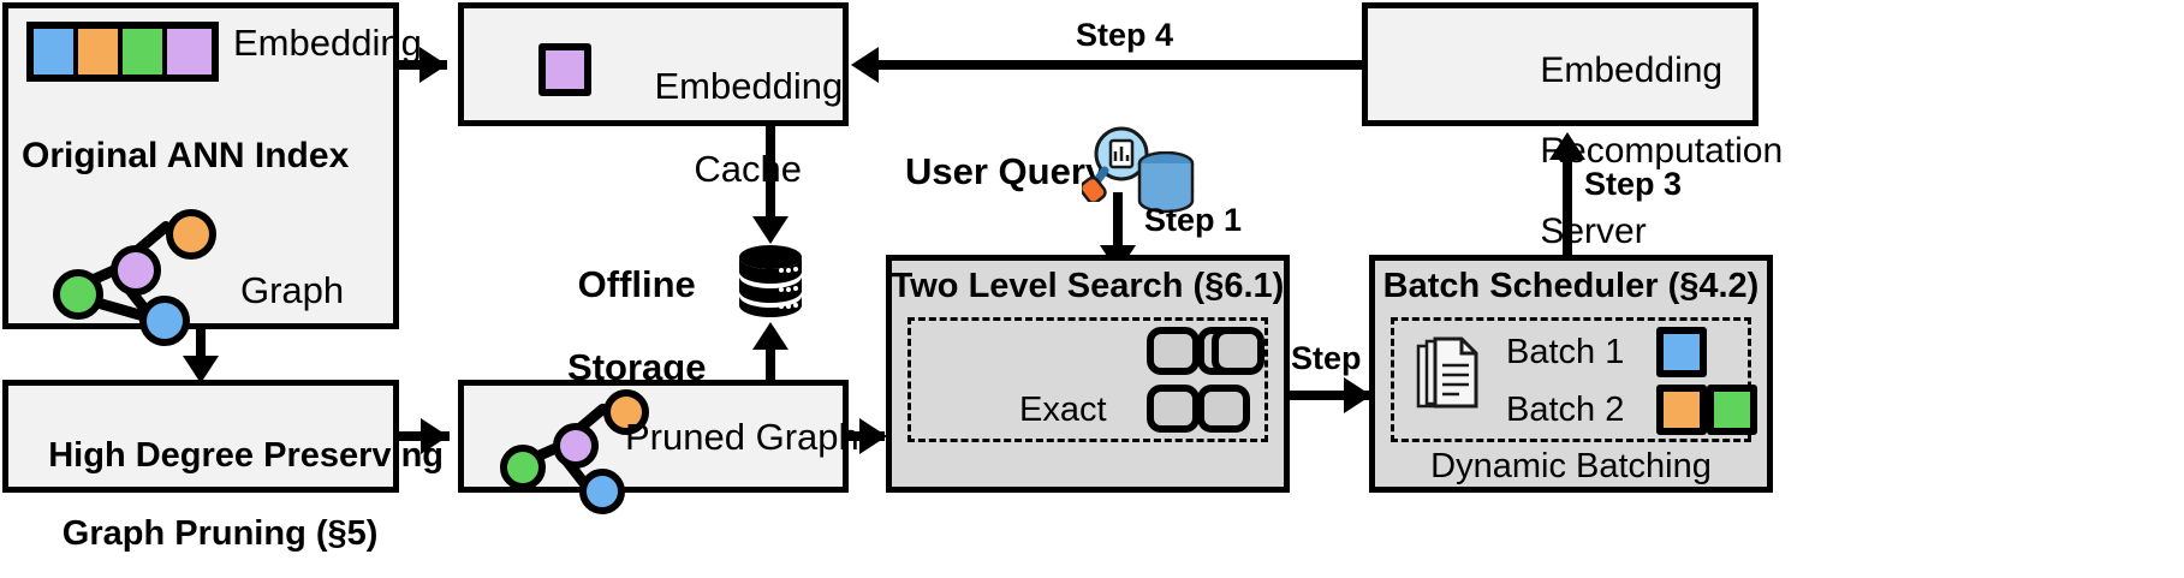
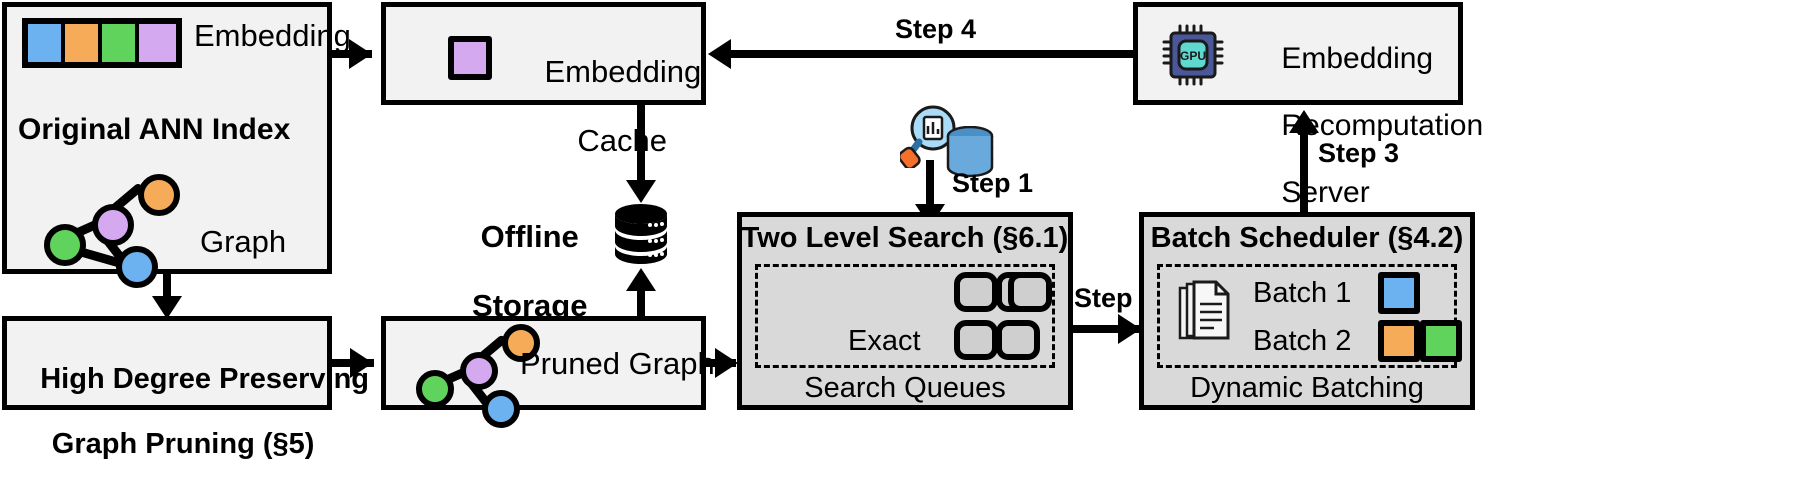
  Embedding
  Original ANN Index
  Graph
  Embedding
  Cace
  Offline
  Storage
  High Degree Preserving
  Graph Pruning (§5)
  Pruned Grap
- User Query
  Step 1
  Two Level Search (§6.1)
  Exact
+ Search Queues
  Step
  Batch Scheduler (§4.2)
  Batch 1
  Batch 2
  Dynamic Batching
  Step 3
+ GPU
  Embedding
  Recomputation
  Server
  Step 4
